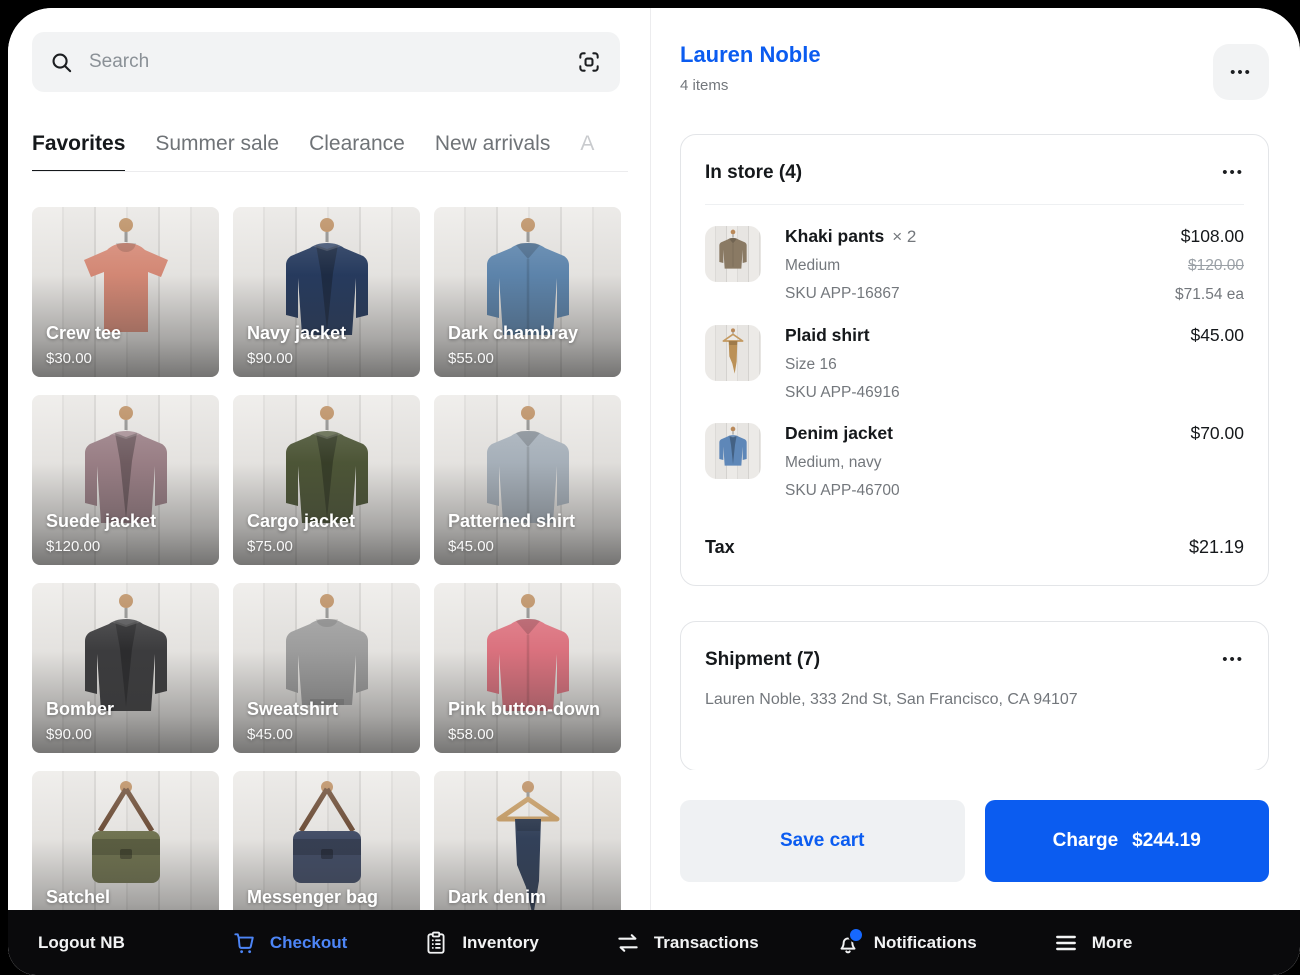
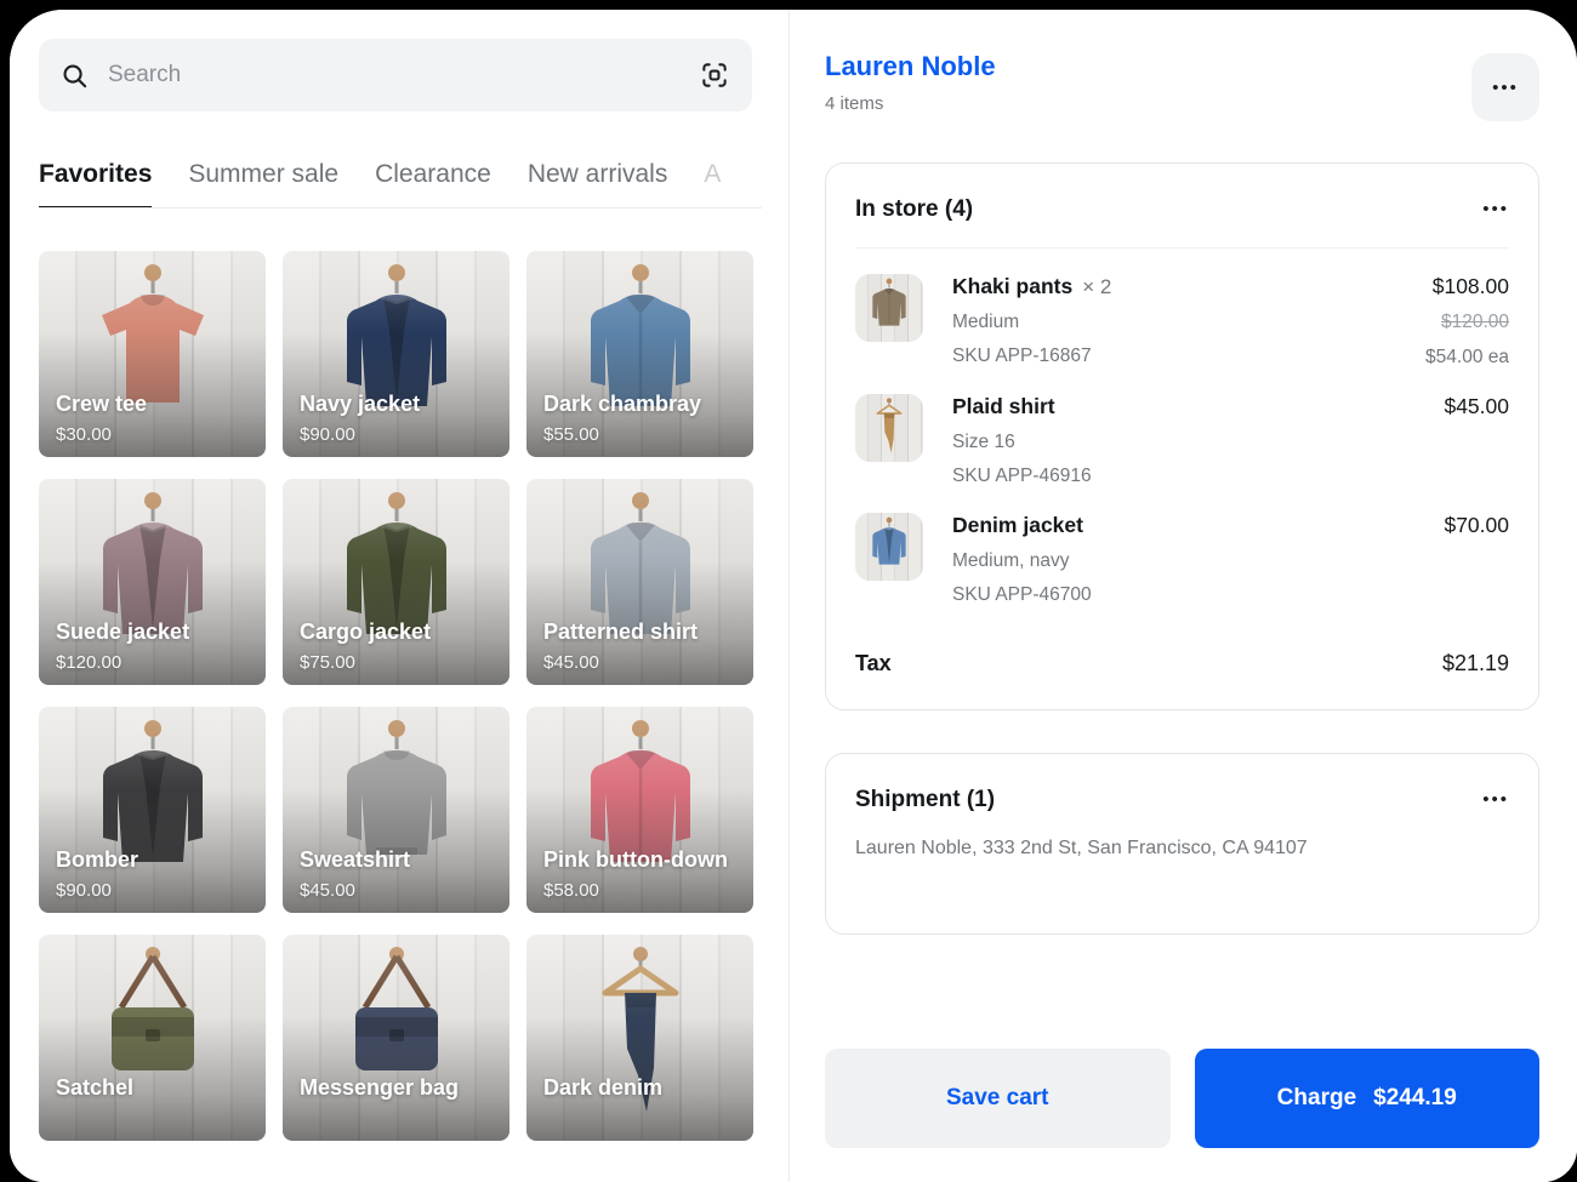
  Search
  Favorites
  Summer sale
  Clearance
  New arrivals
  A
  Crew tee
  $30.00
  Navy jacket
  $90.00
  Dark chambray
  $55.00
  Suede jacket
  $120.00
  Cargo jacket
  $75.00
  Patterned shirt
  $45.00
  Bomber
  $90.00
  Sweatshirt
  $45.00
  Pink button-down
  $58.00
  Satchel
  Messenger bag
  Dark denim
  Lauren Noble
  4 items
  •••
  In store (4)
  •••
  Khaki pants × 2
  Medium
  SKU APP-16867
  $108.00
  $120.00
- $71.54 ea
+ $54.00 ea
  Plaid shirt
  Size 16
  SKU APP-46916
  $45.00
  Denim jacket
  Medium, navy
  SKU APP-46700
  $70.00
  Tax
  $21.19
- Shipment (7)
+ Shipment (1)
  •••
  Lauren Noble, 333 2nd St, San Francisco, CA 94107
  Save cart
  Charge
  $244.19
- Logout NB
- Checkout
- Inventory
- Transactions
- Notifications
- More
